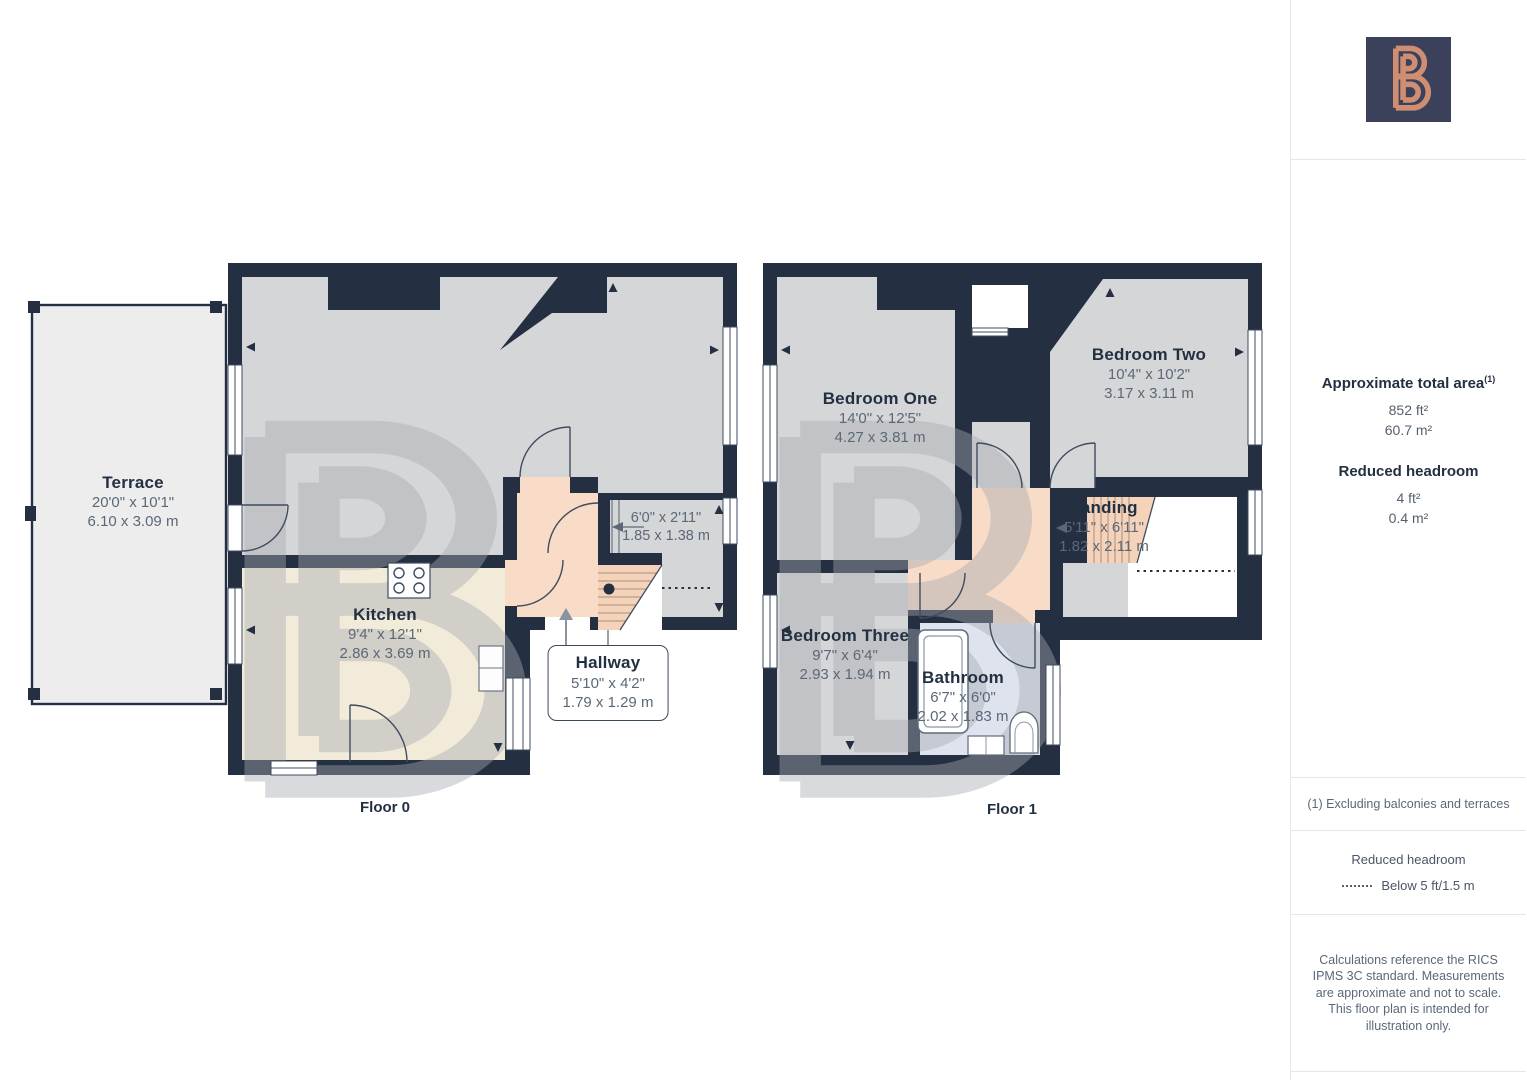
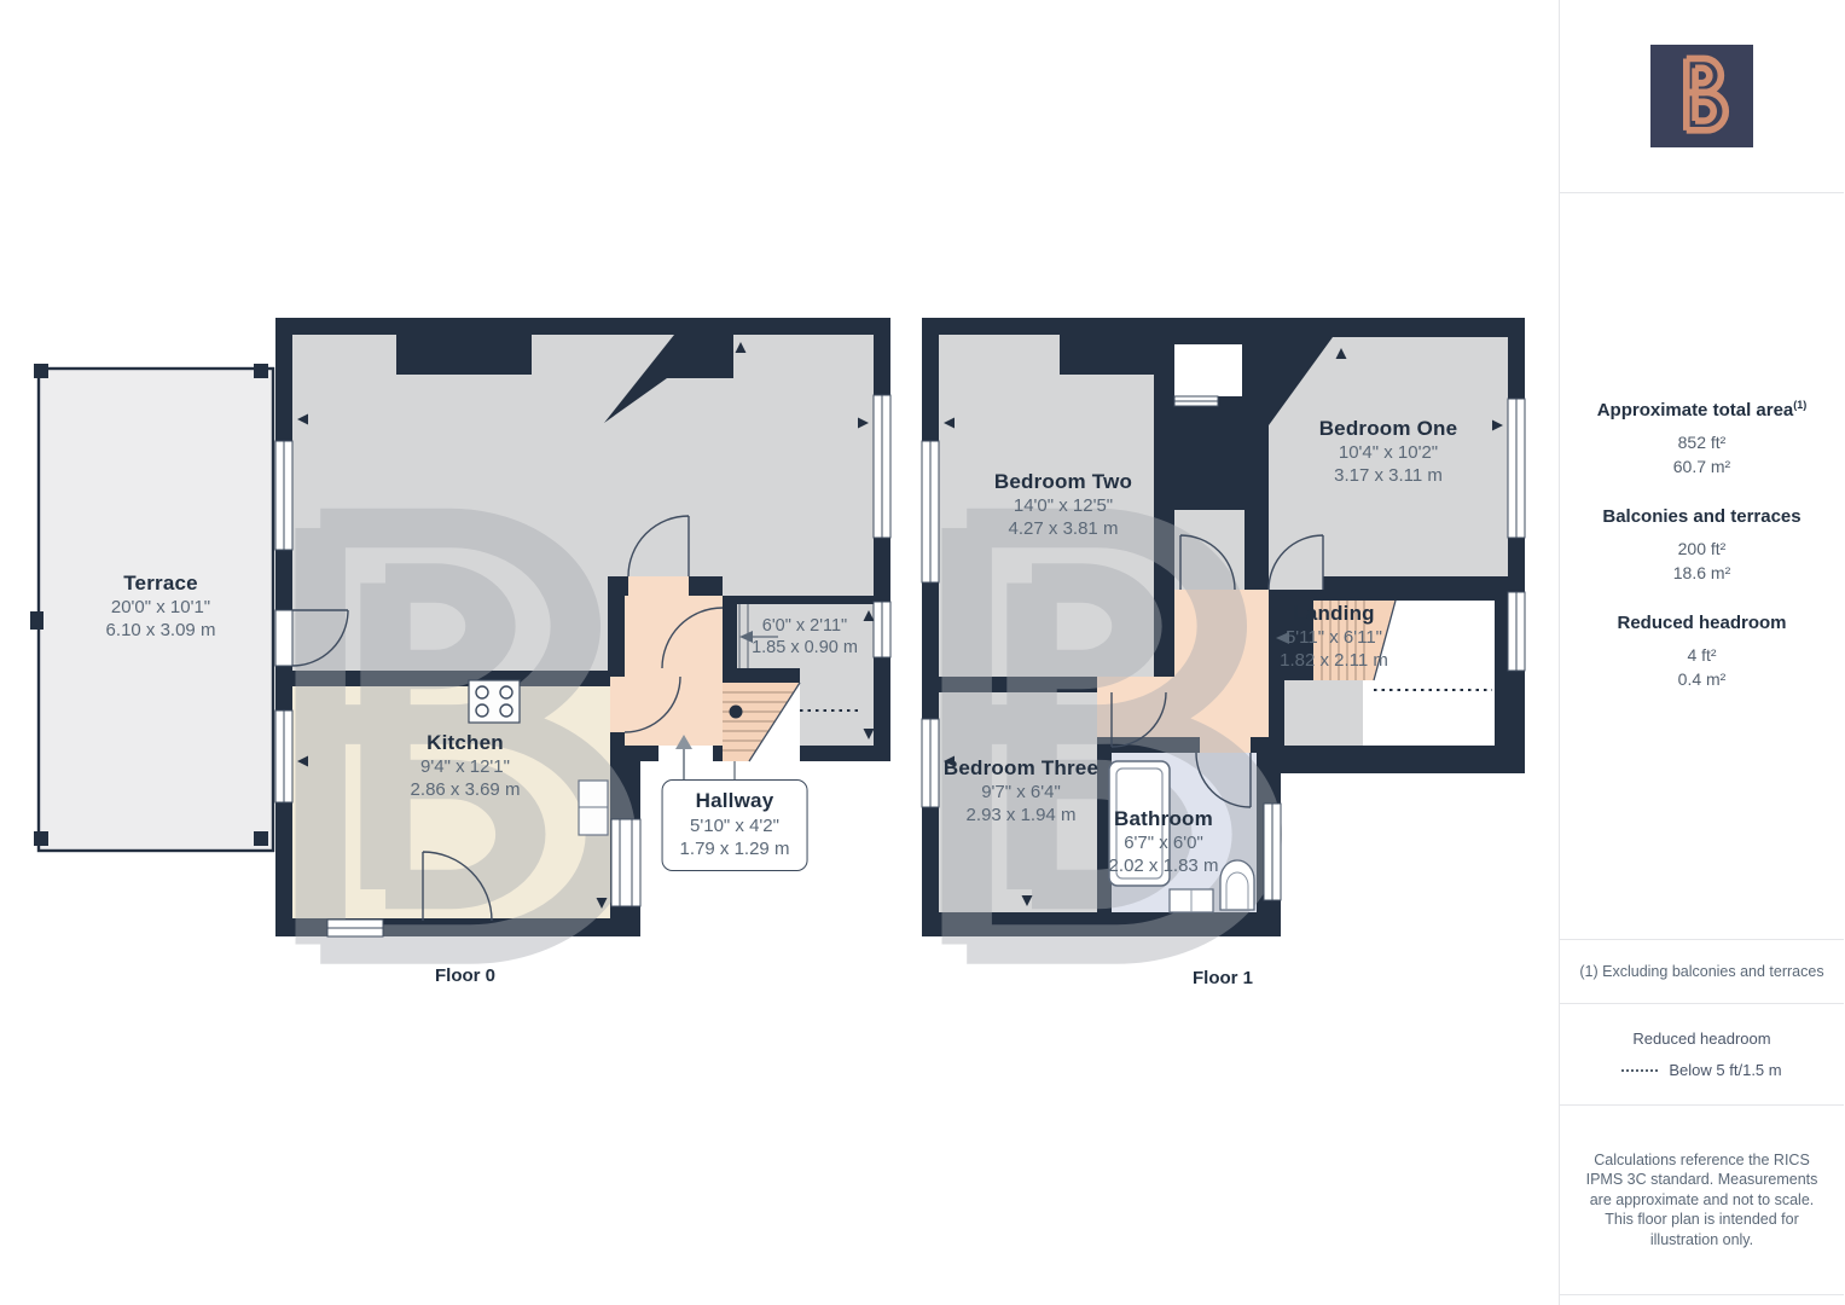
  Terrace
  20'0" x 10'1"
  6.10 x 3.09 m
  Kitchen
  9'4" x 12'1"
  2.86 x 3.69 m
  6'0" x 2'11"
- 1.85 x 1.38 m
+ 1.85 x 0.90 m
  Hallway
  5'10" x 4'2"
  1.79 x 1.29 m
  Floor 0
- Bedroom One
+ Bedroom Two
  14'0" x 12'5"
  4.27 x 3.81 m
- Bedroom Two
+ Bedroom One
  10'4" x 10'2"
  3.17 x 3.11 m
  Landing
  5'11" x 6'11"
  1.82 x 2.11 m
  Bedroom Three
  9'7" x 6'4"
  2.93 x 1.94 m
  Bathroom
  6'7" x 6'0"
  2.02 x 1.83 m
  Floor 1
  Approximate total area(1)
  852 ft²
  60.7 m²
+ Balconies and terraces
+ 200 ft²
+ 18.6 m²
  Reduced headroom
  4 ft²
  0.4 m²
  (1) Excluding balconies and terraces
  Reduced headroom
  Below 5 ft/1.5 m
  Calculations reference the RICS IPMS 3C standard. Measurements are approximate and not to scale. This floor plan is intended for illustration only.
